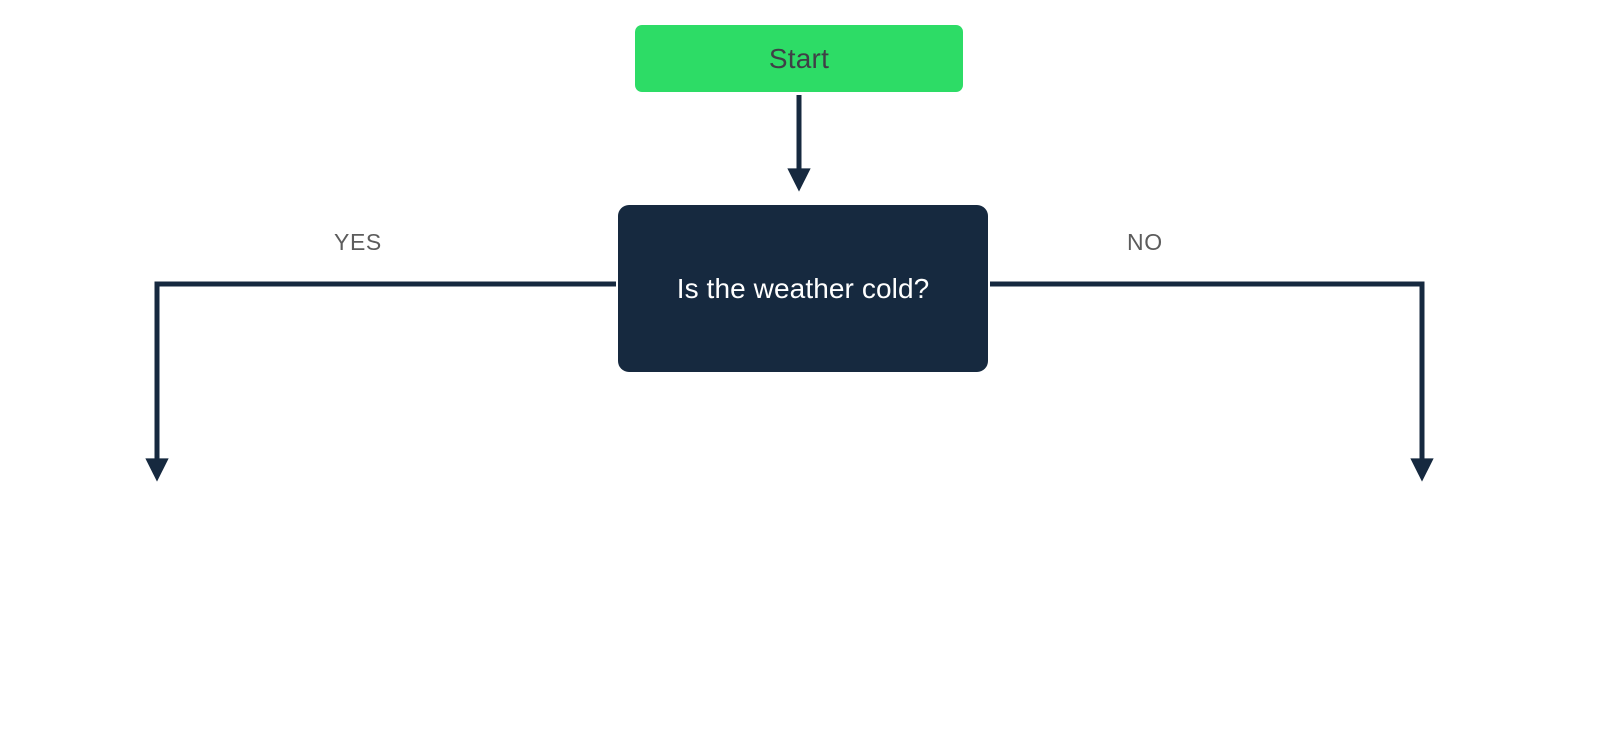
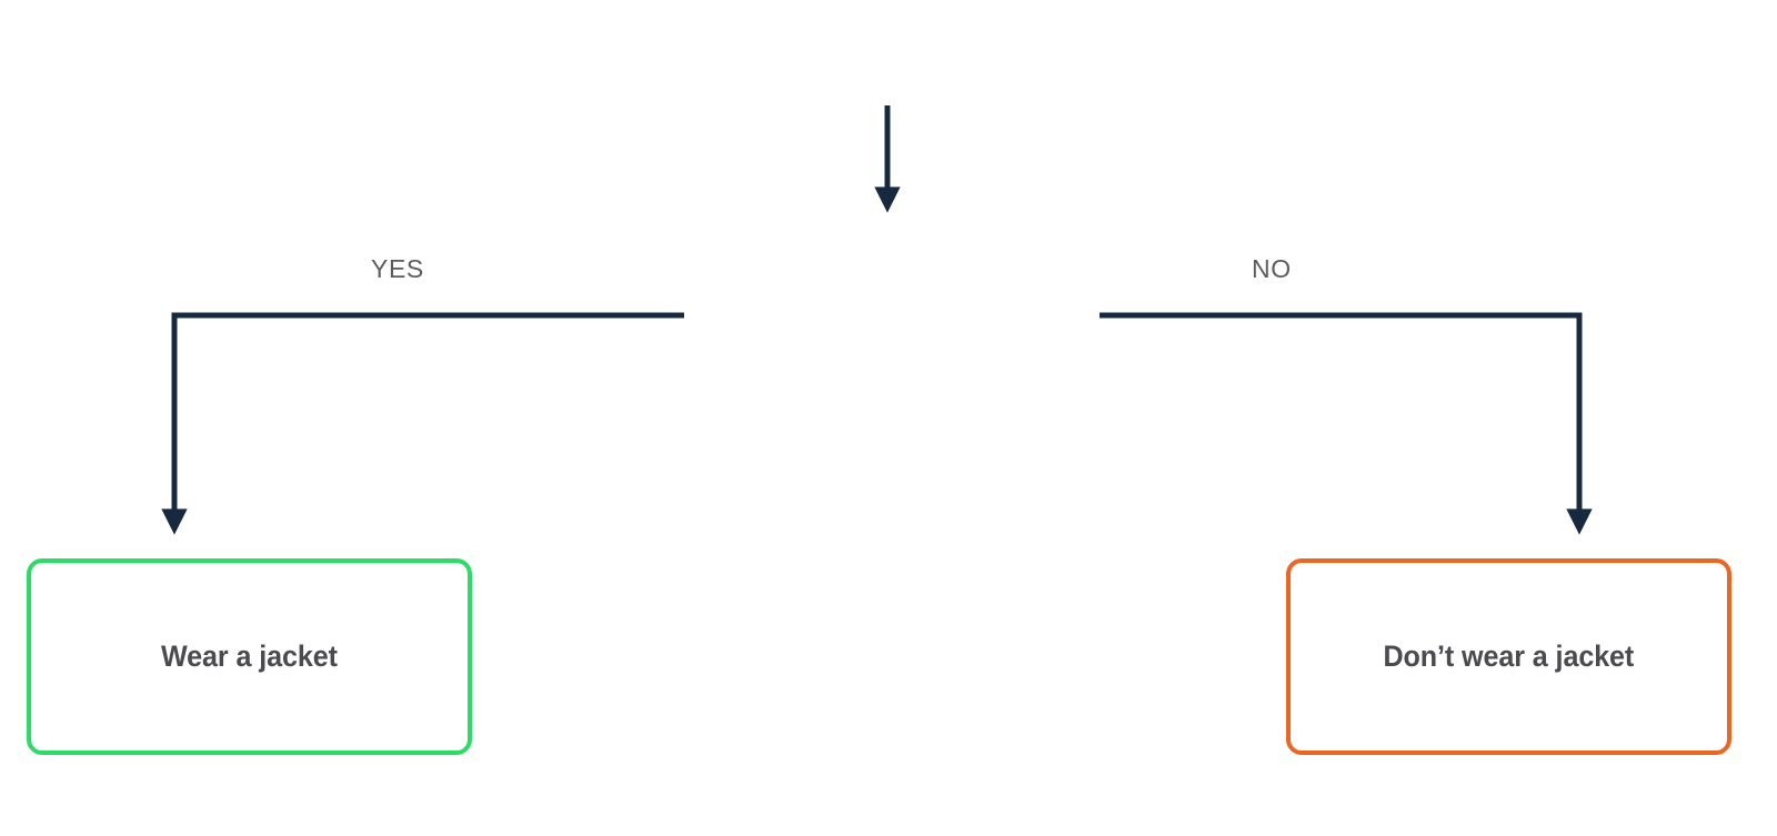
- Start
- Is the weather cold?
  YES
  NO
+ Wear a jacket
+ Don’t wear a jacket
